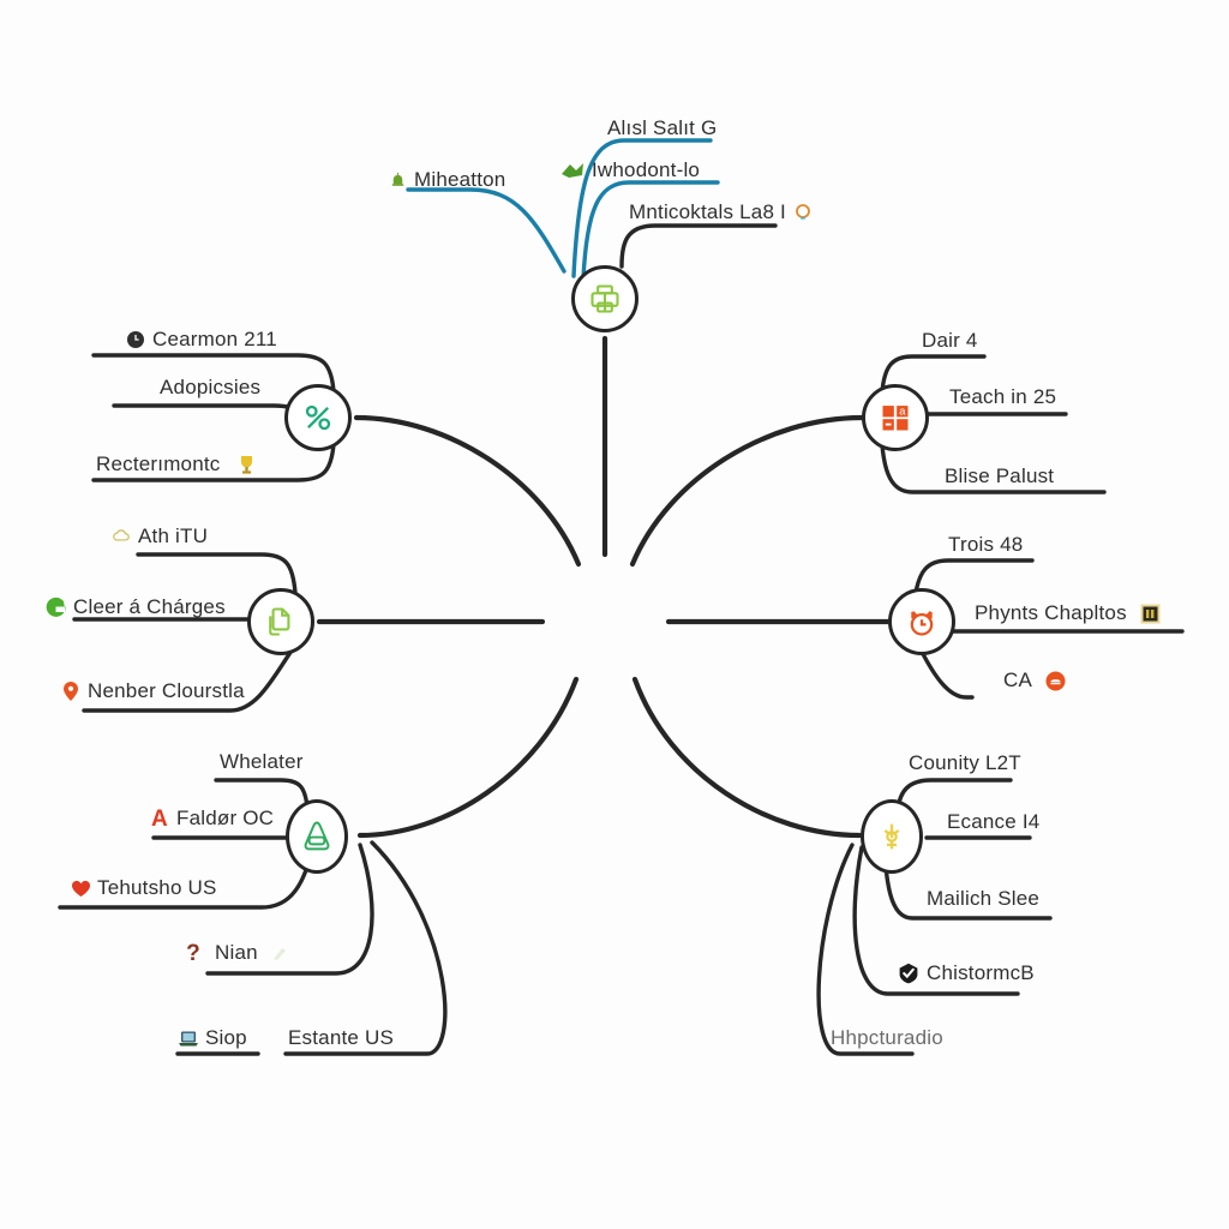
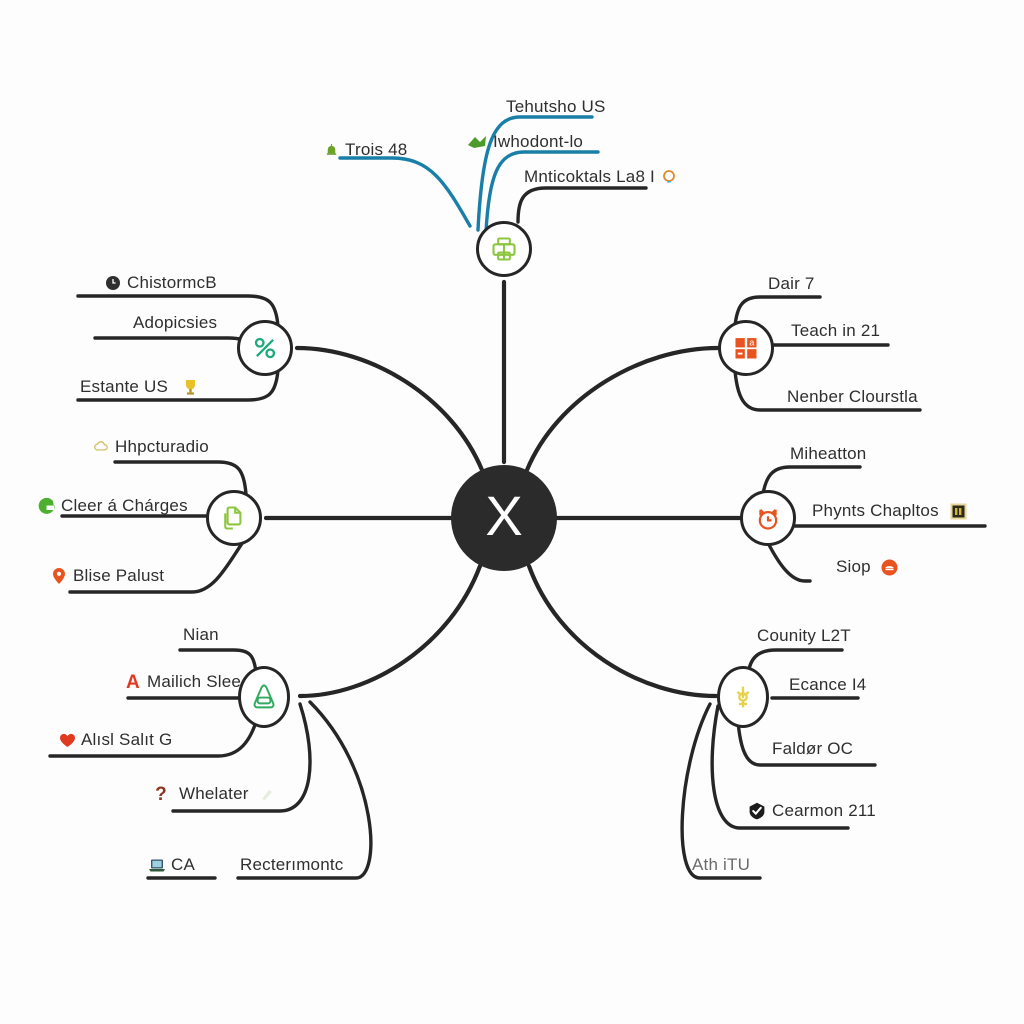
+ X
  a
- Miheatton
+ Trois 48
- Alısl Salıt G
+ Tehutsho US
  Iwhodont-lo
  Mnticoktals La8 I
- Cearmon 211
+ ChistormcB
  Adopicsies
- Recterımontc
+ Estante US
- Ath iTU
+ Hhpcturadio
  Cleer á Chárges
- Nenber Clourstla
+ Blise Palust
- Whelater
+ Nian
  A
- Faldør OC
+ Mailich Slee
- Tehutsho US
+ Alısl Salıt G
  ?
- Nian
+ Whelater
- Siop
+ CA
- Estante US
+ Recterımontc
- Dair 4
+ Dair 7
- Teach in 25
+ Teach in 21
- Blise Palust
+ Nenber Clourstla
- Trois 48
+ Miheatton
  Phynts Chapltos
- CA
+ Siop
  Counity L2T
  Ecance I4
- Mailich Slee
+ Faldør OC
- ChistormcB
+ Cearmon 211
- Hhpcturadio
+ Ath iTU
